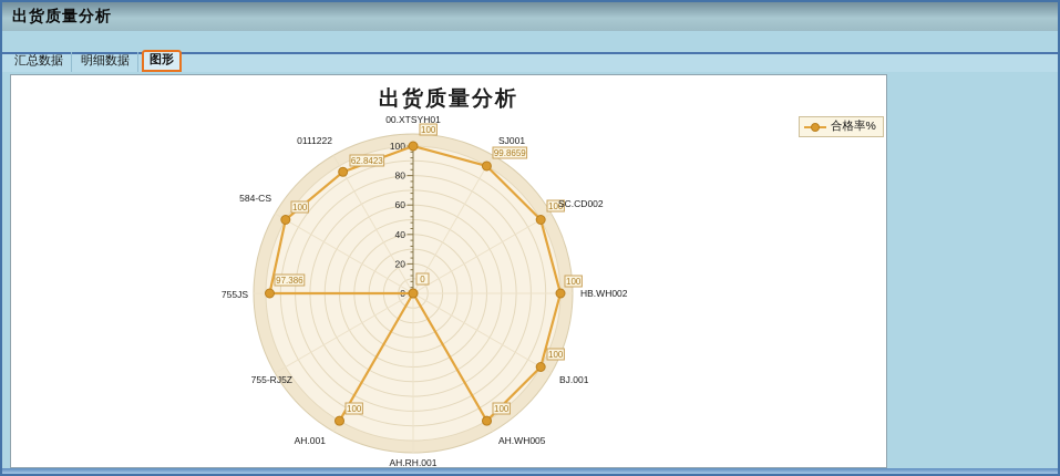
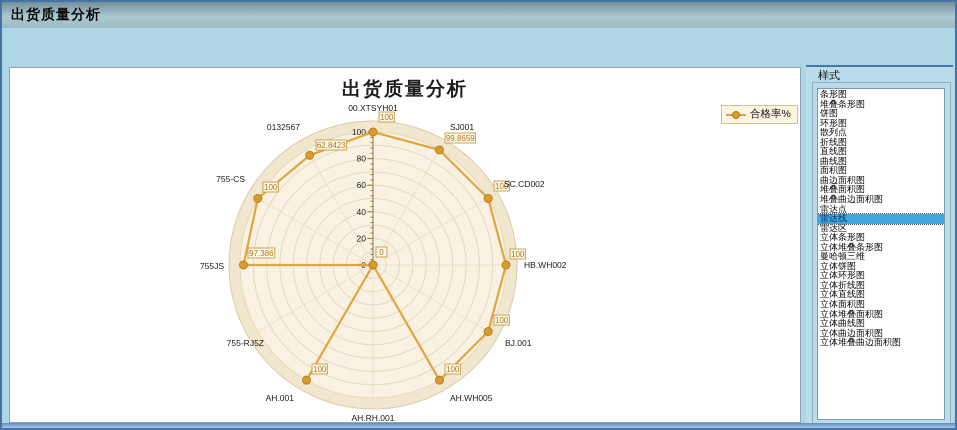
  出货质量分析
- 汇总数据
- 明细数据
- 图形
  出货质量分析
  20
  40
  60
  80
  100
  100
  99.8659
  100
  100
  100
  100
  0
  100
  97.386
  100
  62.8423
  00.XTSYH01
  SJ001
  SC.CD002
  HB.WH002
  BJ.001
  AH.WH005
  AH.RH.001
  AH.001
  755-RJ5Z
  755JS
- 584-CS
+ 755-CS
- 0111222
+ 0132567
  合格率%
+ 样式
+ 条形图
+ 堆叠条形图
+ 饼图
+ 环形图
+ 散列点
+ 折线图
+ 直线图
+ 曲线图
+ 面积图
+ 曲边面积图
+ 堆叠面积图
+ 堆叠曲边面积图
+ 雷达点
+ 雷达线
+ 雷达区
+ 立体条形图
+ 立体堆叠条形图
+ 曼哈顿三维
+ 立体饼图
+ 立体环形图
+ 立体折线图
+ 立体直线图
+ 立体面积图
+ 立体堆叠面积图
+ 立体曲线图
+ 立体曲边面积图
+ 立体堆叠曲边面积图
